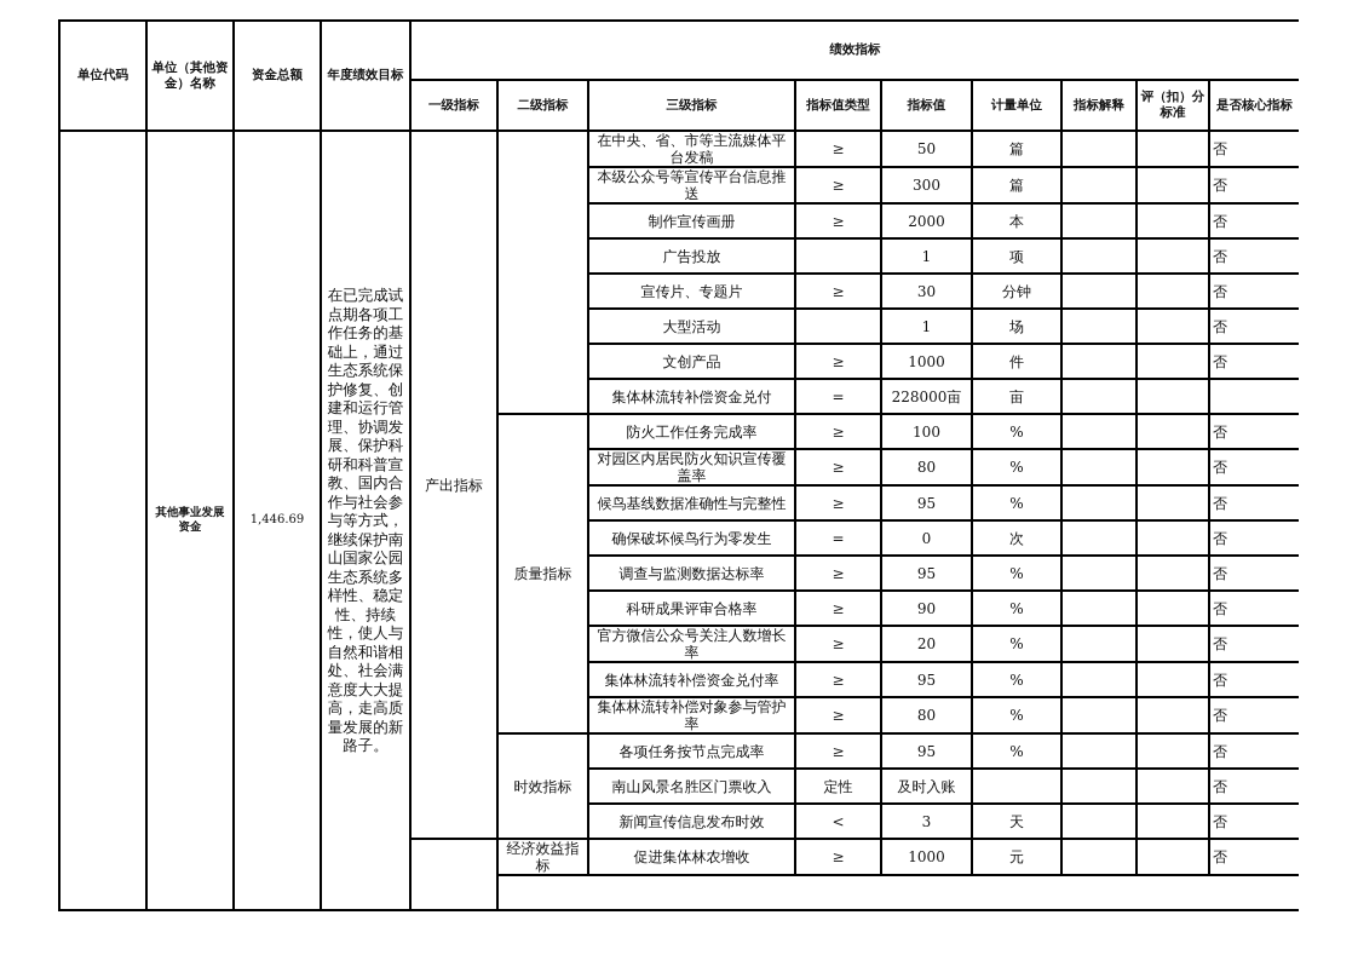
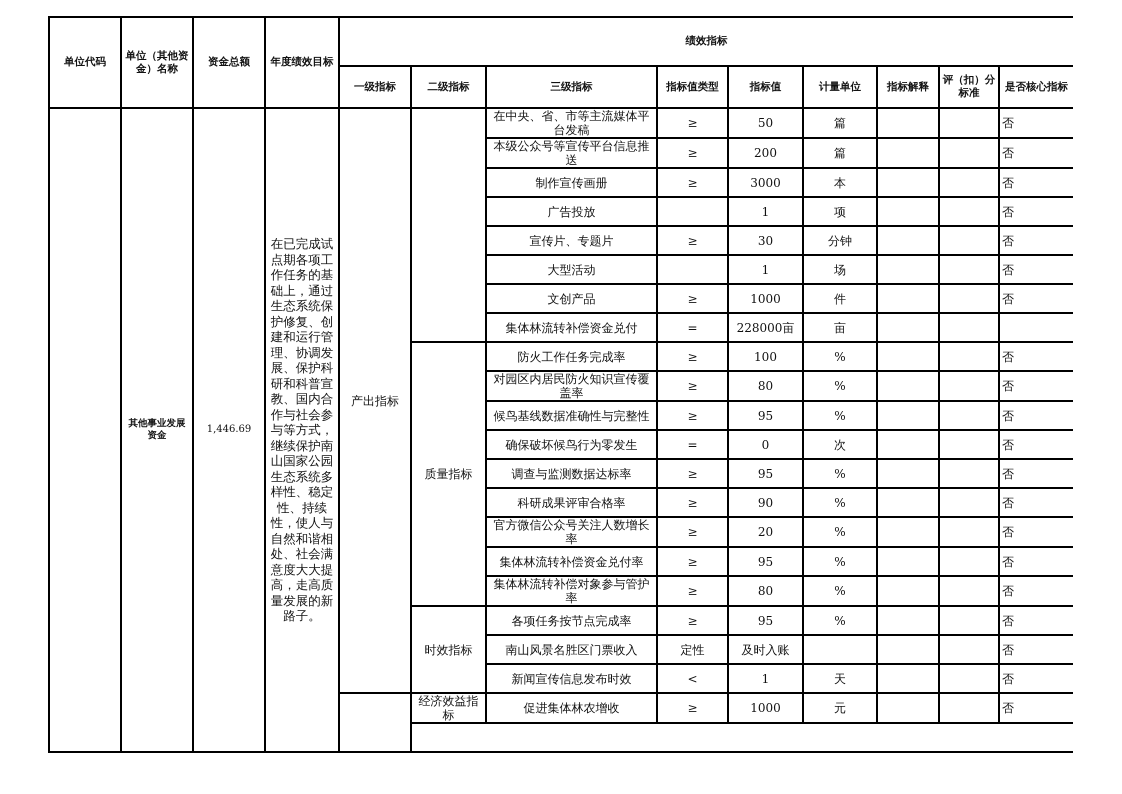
  单位代码	单位（其他资金）名称	资金总额	年度绩效目标	绩效指标
  一级指标	二级指标	三级指标	指标值类型	指标值	计量单位	指标解释	评（扣）分标准	是否核心指标
  	其他事业发展资金	1,446.69	在已完成试点期各项工作任务的基础上，通过生态系统保护修复、创建和运行管理、协调发展、保护科研和科普宣教、国内合作与社会参与等方式，继续保护南山国家公园生态系统多样性、稳定性、持续性，使人与自然和谐相处、社会满意度大大提高，走高质量发展的新路子。	产出指标		在中央、省、市等主流媒体平台发稿	≥	50	篇			否
- 本级公众号等宣传平台信息推送	≥	300	篇			否
+ 本级公众号等宣传平台信息推送	≥	200	篇			否
- 制作宣传画册	≥	2000	本			否
+ 制作宣传画册	≥	3000	本			否
  广告投放		1	项			否
  宣传片、专题片	≥	30	分钟			否
  大型活动		1	场			否
  文创产品	≥	1000	件			否
  集体林流转补偿资金兑付	=	228000亩	亩
  质量指标	防火工作任务完成率	≥	100	%			否
  对园区内居民防火知识宣传覆盖率	≥	80	%			否
  候鸟基线数据准确性与完整性	≥	95	%			否
  确保破坏候鸟行为零发生	=	0	次			否
  调查与监测数据达标率	≥	95	%			否
  科研成果评审合格率	≥	90	%			否
  官方微信公众号关注人数增长率	≥	20	%			否
  集体林流转补偿资金兑付率	≥	95	%			否
  集体林流转补偿对象参与管护率	≥	80	%			否
  时效指标	各项任务按节点完成率	≥	95	%			否
  南山风景名胜区门票收入	定性	及时入账				否
- 新闻宣传信息发布时效	<	3	天			否
+ 新闻宣传信息发布时效	<	1	天			否
  	经济效益指标	促进集体林农增收	≥	1000	元			否
